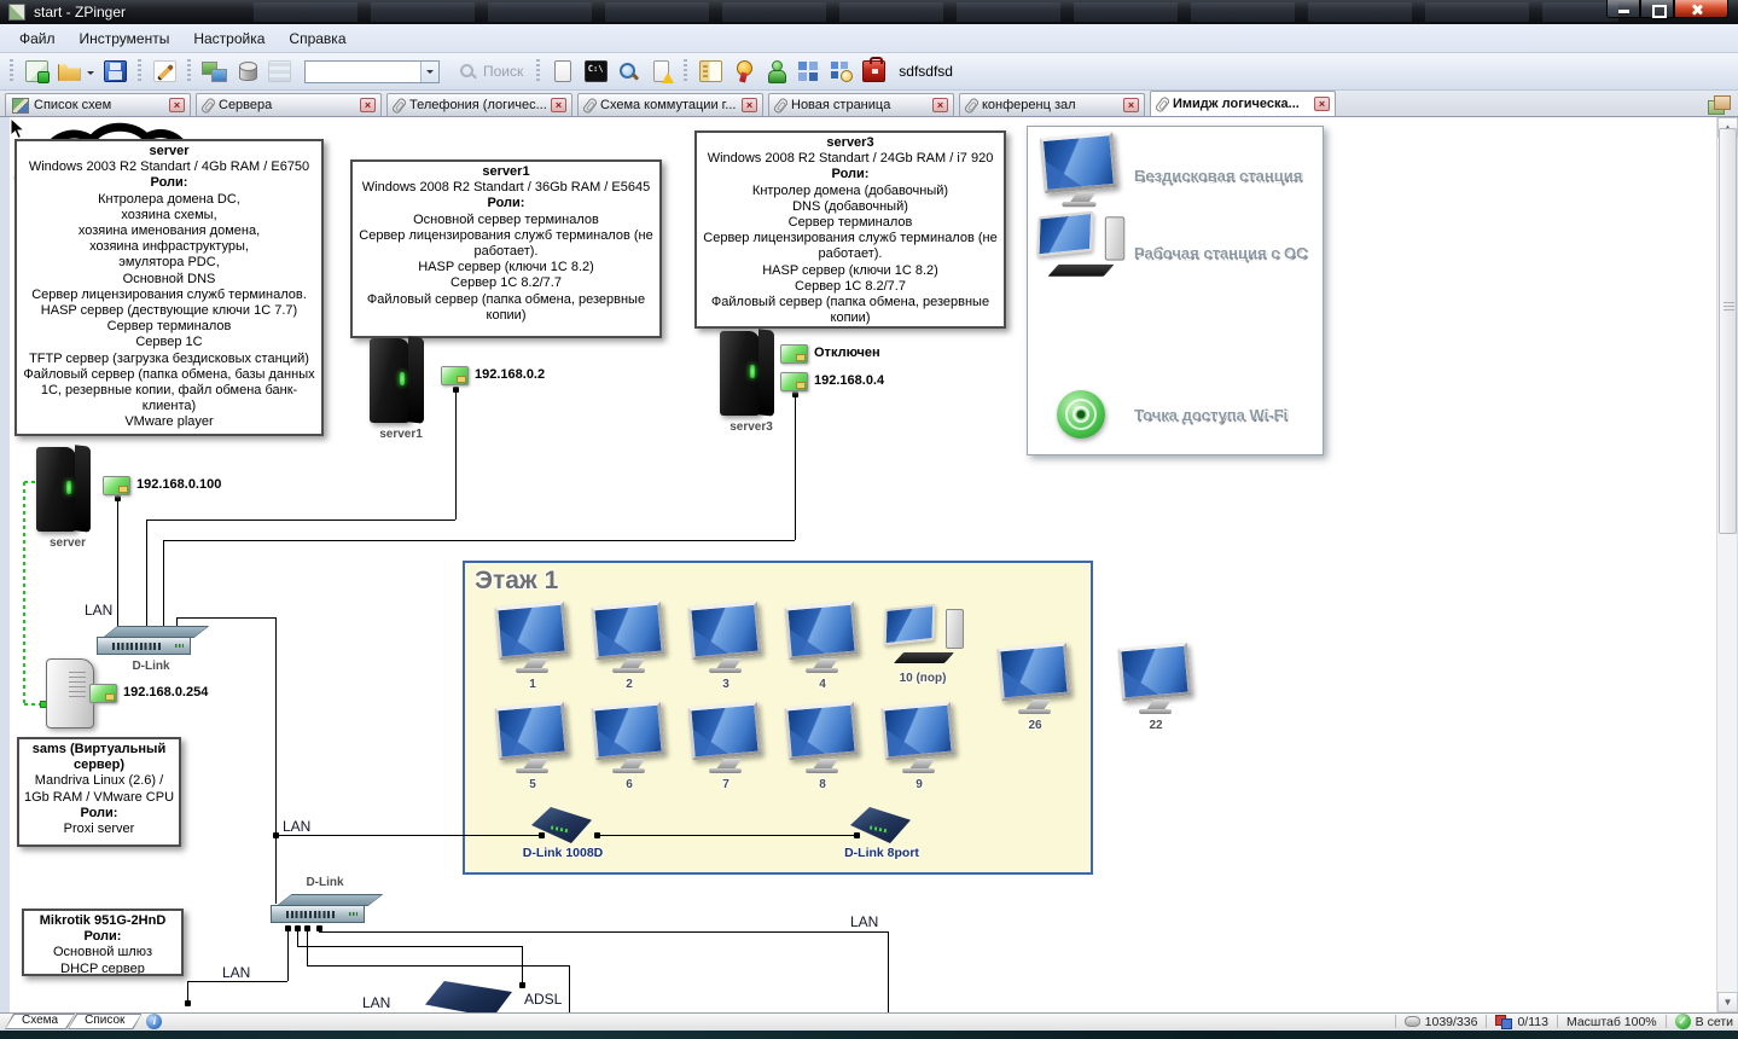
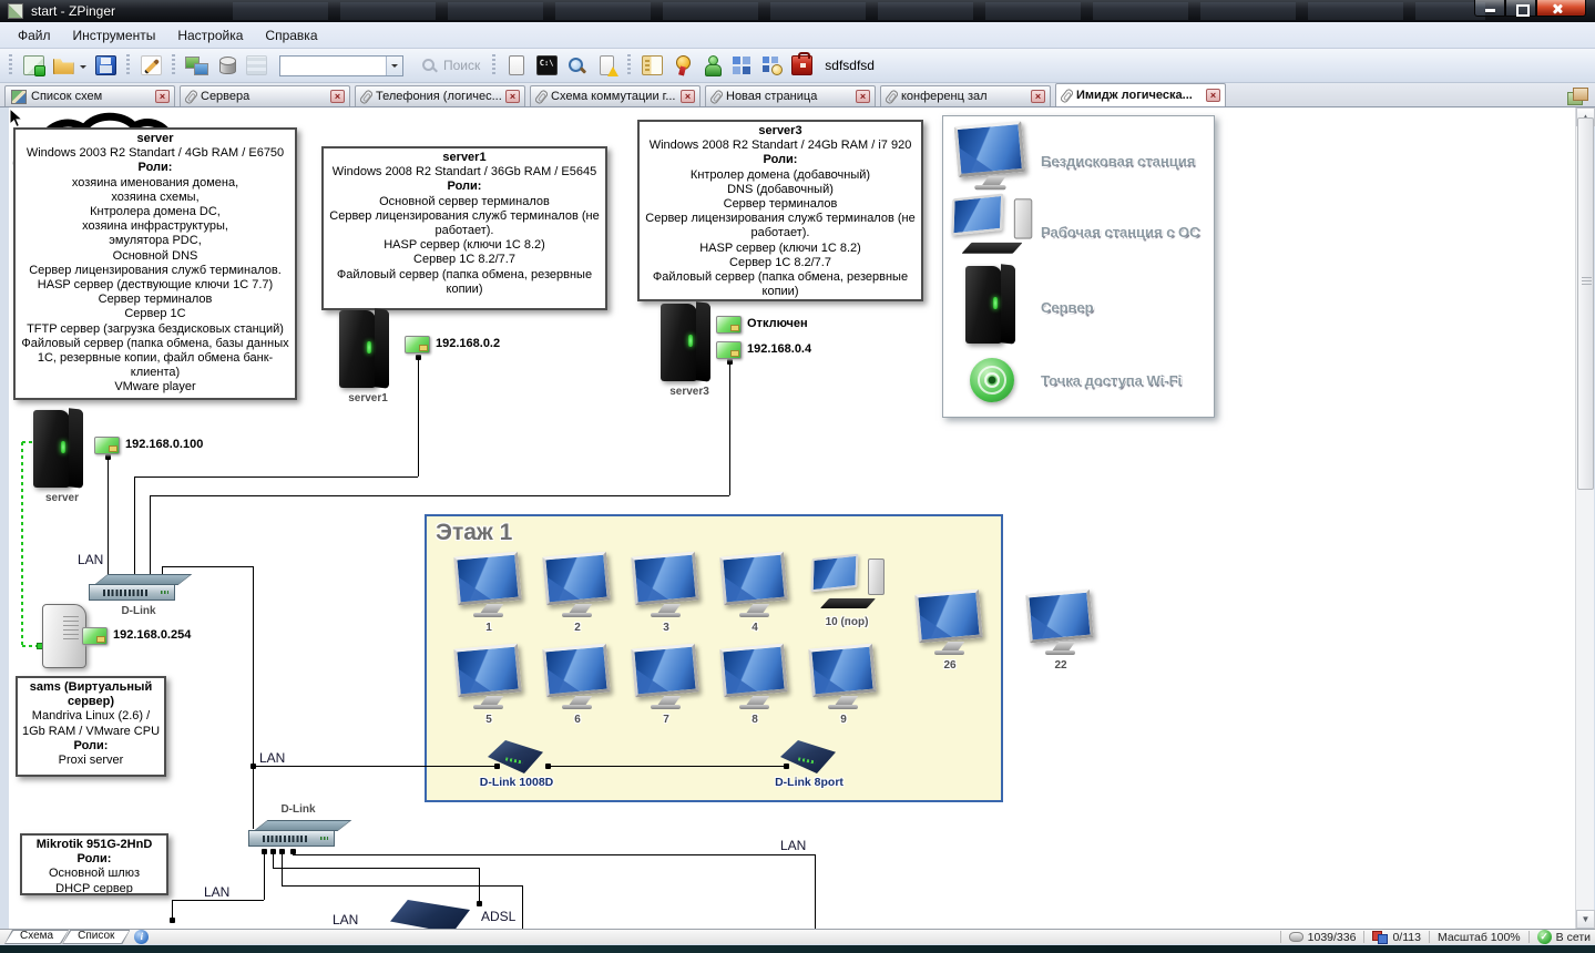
  start - ZPinger
  Файл
  Инструменты
  Настройка
  Справка
  Поиск
  sdfsdfsd
  Список схем
  Сервера
  Телефония (логичес...
  Схема коммутации г...
  Новая страница
  конференц зал
  Имидж логическа...
  Этаж 1
  Бездисковая станция
  Рабочая станция с ОС
+ Сервер
  Точка доступа Wi-Fi
  server
  Windows 2003 R2 Standart / 4Gb RAM / E6750
  Роли:
- Кнтролера домена DC,
+ хозяина именования домена,
  хозяина схемы,
- хозяина именования домена,
+ Кнтролера домена DC,
  хозяина инфраструктуры,
  эмулятора PDC,
  Основной DNS
  Сервер лицензирования служб терминалов.
  HASP сервер (дествующие ключи 1С 7.7)
  Сервер терминалов
  Сервер 1С
  TFTP сервер (загрузка бездисковых станций)
  Файловый сервер (папка обмена, базы данных 1С, резервные копии, файл обмена банк-клиента)
  VMware player
  server1
  Windows 2008 R2 Standart / 36Gb RAM / E5645
  Роли:
  Основной сервер терминалов
  Сервер лицензирования служб терминалов (не работает).
  HASP сервер (ключи 1С 8.2)
  Сервер 1С 8.2/7.7
  Файловый сервер (папка обмена, резервные копии)
  server3
  Windows 2008 R2 Standart / 24Gb RAM / i7 920
  Роли:
  Кнтролер домена (добавочный)
  DNS (добавочный)
  Сервер терминалов
  Сервер лицензирования служб терминалов (не работает).
  HASP сервер (ключи 1С 8.2)
  Сервер 1С 8.2/7.7
  Файловый сервер (папка обмена, резервные копии)
  sams (Виртуальный сервер)
  Mandriva Linux (2.6) / 1Gb RAM / VMware CPU
  Роли:
  Proxi server
  Mikrotik 951G-2HnD
  Роли:
  Основной шлюз
  DHCP сервер
  server
  server1
  server3
  D-Link
  D-Link
  D-Link 1008D
  D-Link 8port
  192.168.0.100
  192.168.0.2
  Отключен
  192.168.0.4
  192.168.0.254
  1
  2
  3
  4
  10 (пор)
  26
  5
  6
  7
  8
  9
  22
  LAN
  LAN
  LAN
  LAN
  ADSL
  LAN
  Схема
  Список
  i
  1039/336
  0/113
  Масштаб 100%
  В сети
